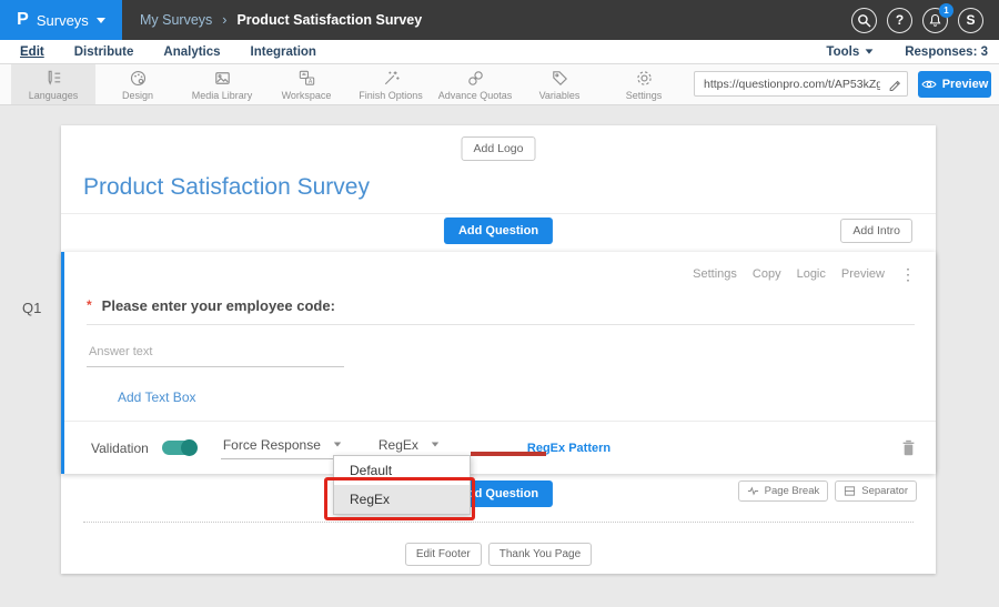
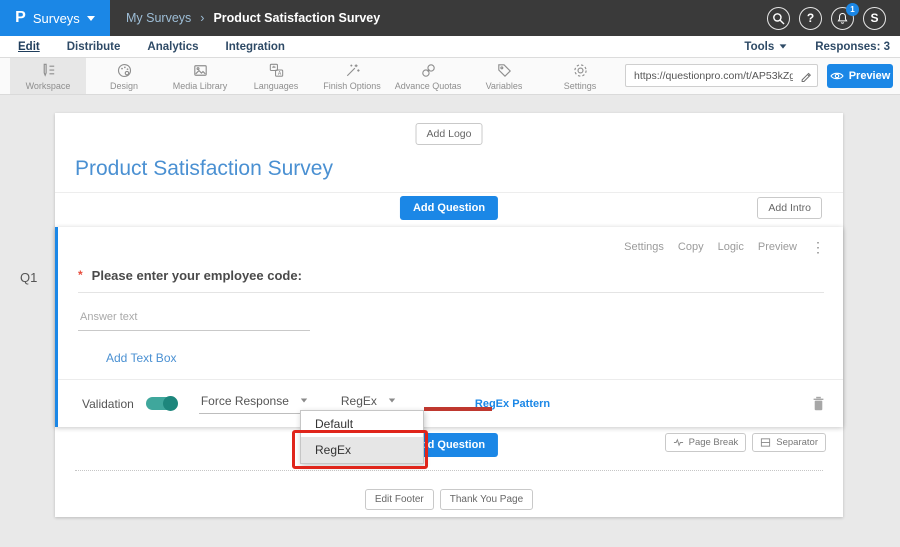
  P
  Surveys
  My Surveys
  ›
  Product Satisfaction Survey
  ?
  1
  S
  Edit
  Distribute
  Analytics
  Integration
  Tools
  Responses: 3
- Languages
+ Workspace
  Design
  Media Library
- Workspace
+ Languages
  Finish Options
  Advance Quotas
  Variables
  Settings
  https://questionpro.com/t/AP53kZg
  Preview
  Add Logo
  Product Satisfaction Survey
  Add Question
  Add Intro
  Settings
  Copy
  Logic
  Preview
  *
  Please enter your employee code:
  Answer text
  Add Text Box
  Validation
  Force Response
  RegEx
  RegEx Pattern
  dd Question
  Page Break
  Separator
  Edit Footer
  Thank You Page
  Q1
  Default
  RegEx
